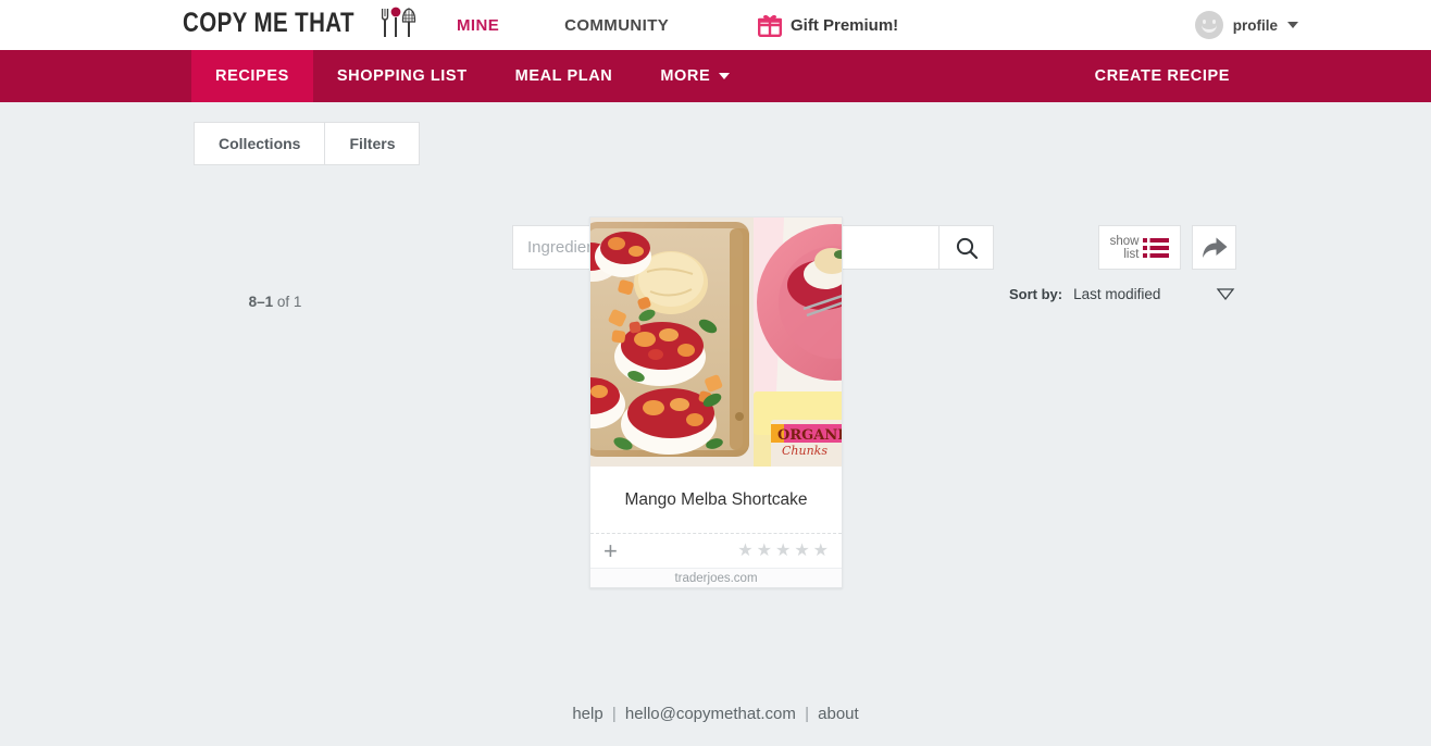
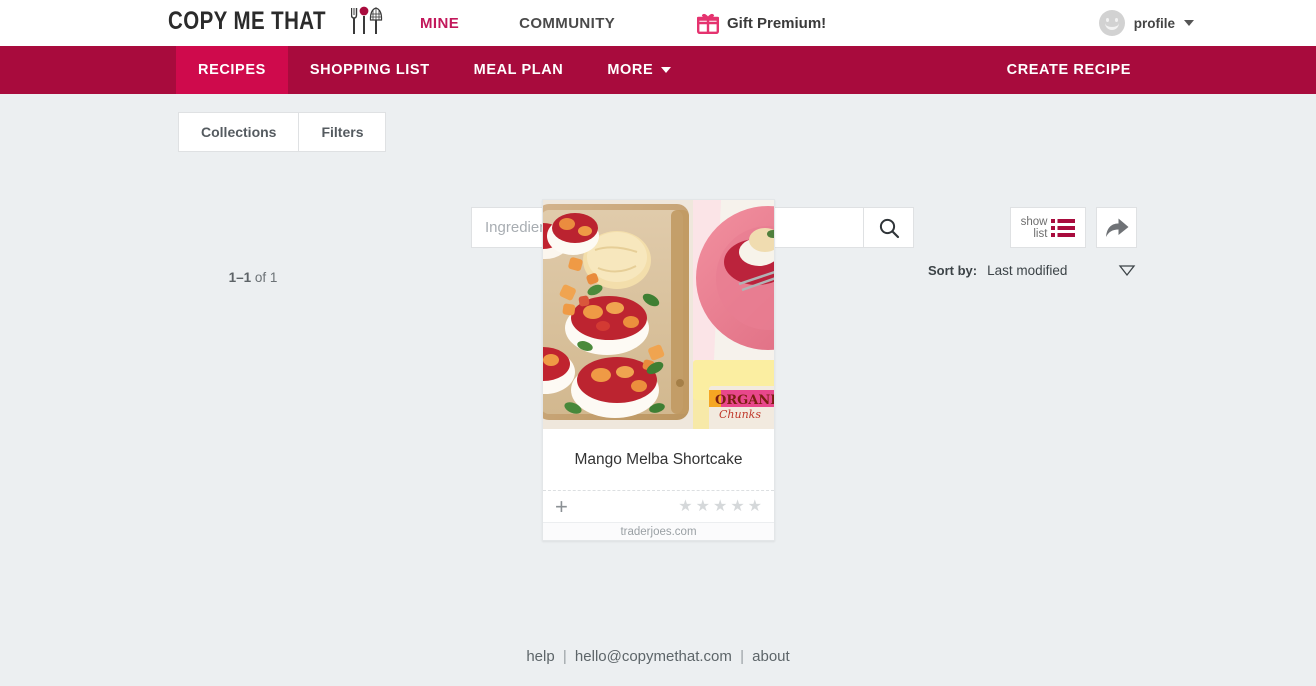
  COPY ME THAT
  MINE
  COMMUNITY
  Gift Premium!
  profile
  RECIPES
  SHOPPING LIST
  MEAL PLAN
  MORE
  CREATE RECIPE
  Collections
  Filters
  show
  list
  Sort by:
  Last modified
- 8–1 of 1
+ 1–1 of 1
  ORGANI
  Chunks
  Mango Melba Shortcake
  +
  ★
  ★
  ★
  ★
  ★
  traderjoes.com
  help | hello@copymethat.com | about
